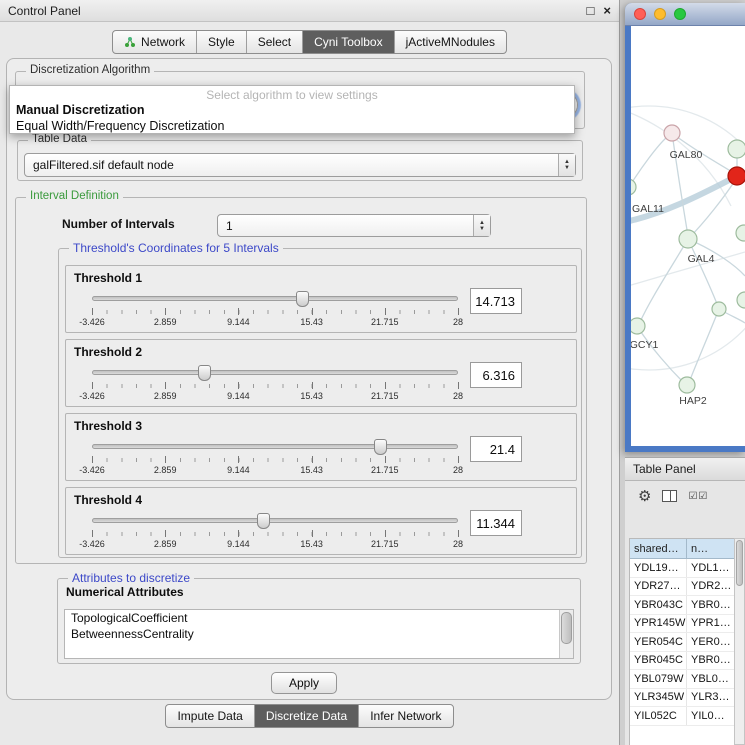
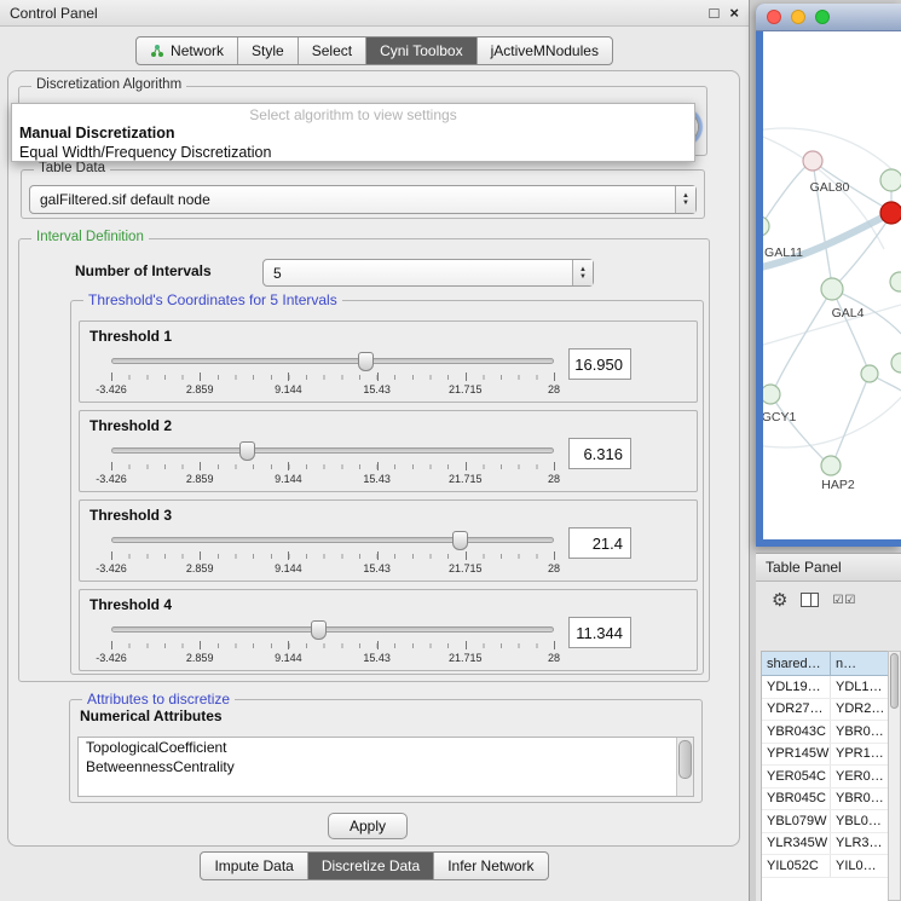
  Control Panel
  □
  ×
  Network
  Style
  Select
  Cyni Toolbox
  jActiveMNodules
  Discretization Algorithm
  Select algorithm to view settings
  Manual Discretization
  Equal Width/Frequency Discretization
  Table Data
  galFiltered.sif default node
  Interval Definition
  Number of Intervals
- 1
+ 5
  Threshold's Coordinates for 5 Intervals
  Threshold 1
  -3.426
  2.859
  9.144
  15.43
  21.715
  28
- 14.713
+ 16.950
  Threshold 2
  -3.426
  2.859
  9.144
  15.43
  21.715
  28
  6.316
  Threshold 3
  -3.426
  2.859
  9.144
  15.43
  21.715
  28
  21.4
  Threshold 4
  -3.426
  2.859
  9.144
  15.43
  21.715
  28
  11.344
  Attributes to discretize
  Numerical Attributes
  TopologicalCoefficient
  BetweennessCentrality
  Apply
  Impute Data
  Discretize Data
  Infer Network
  GAL80
  GAL11
  GAL4
  GCY1
  HAP2
  Table Panel
  ⚙
  ☑☑
  shared…
  n…
  YDL19…
  YDL1…
  YDR27…
  YDR2…
  YBR043C
  YBR0…
  YPR145W
  YPR1…
  YER054C
  YER0…
  YBR045C
  YBR0…
  YBL079W
  YBL0…
  YLR345W
  YLR3…
  YIL052C
  YIL0…
